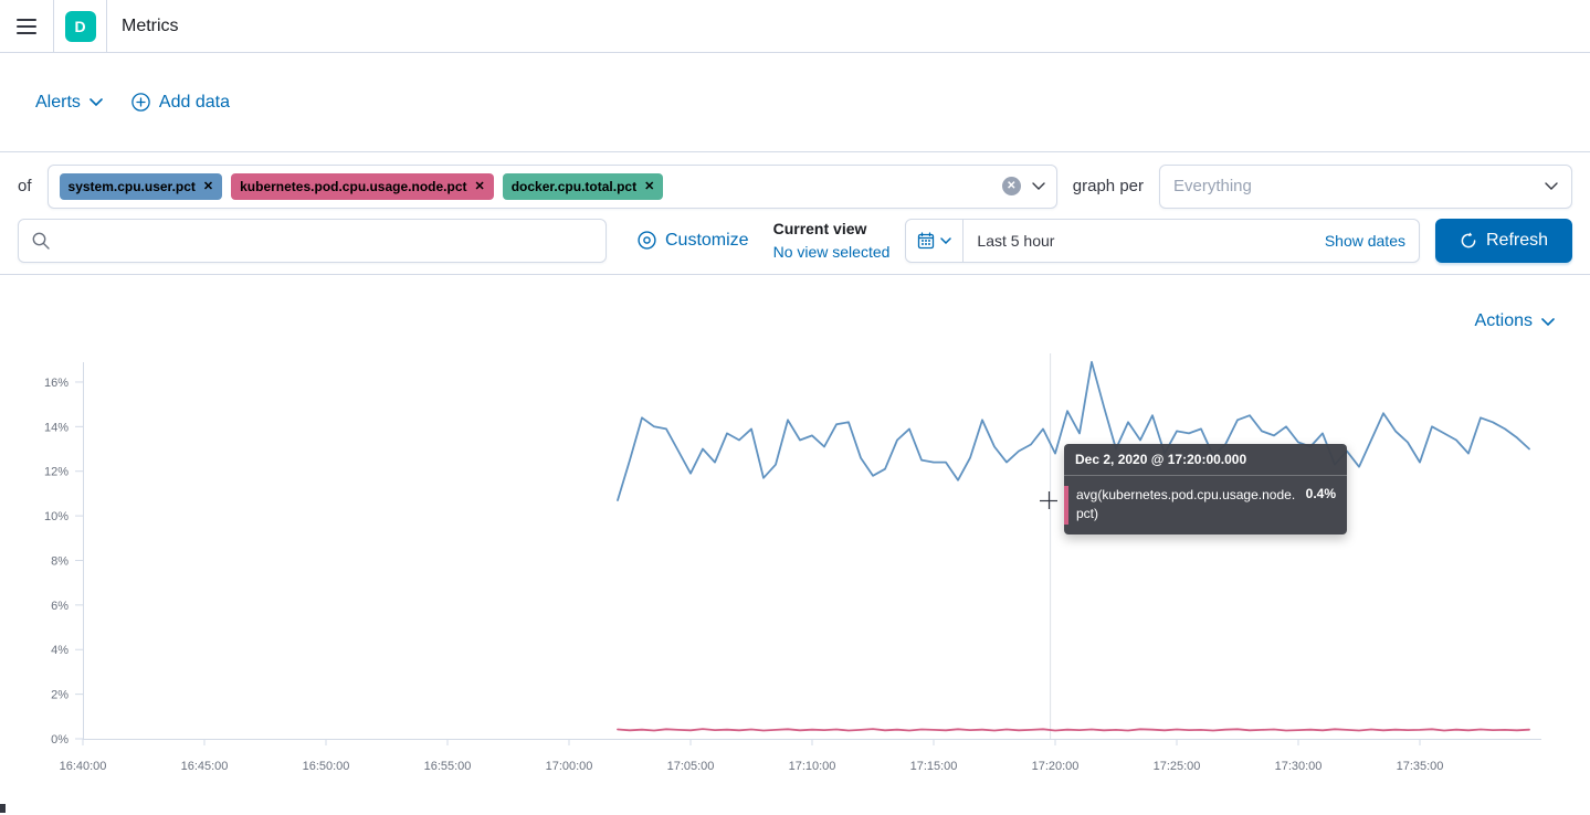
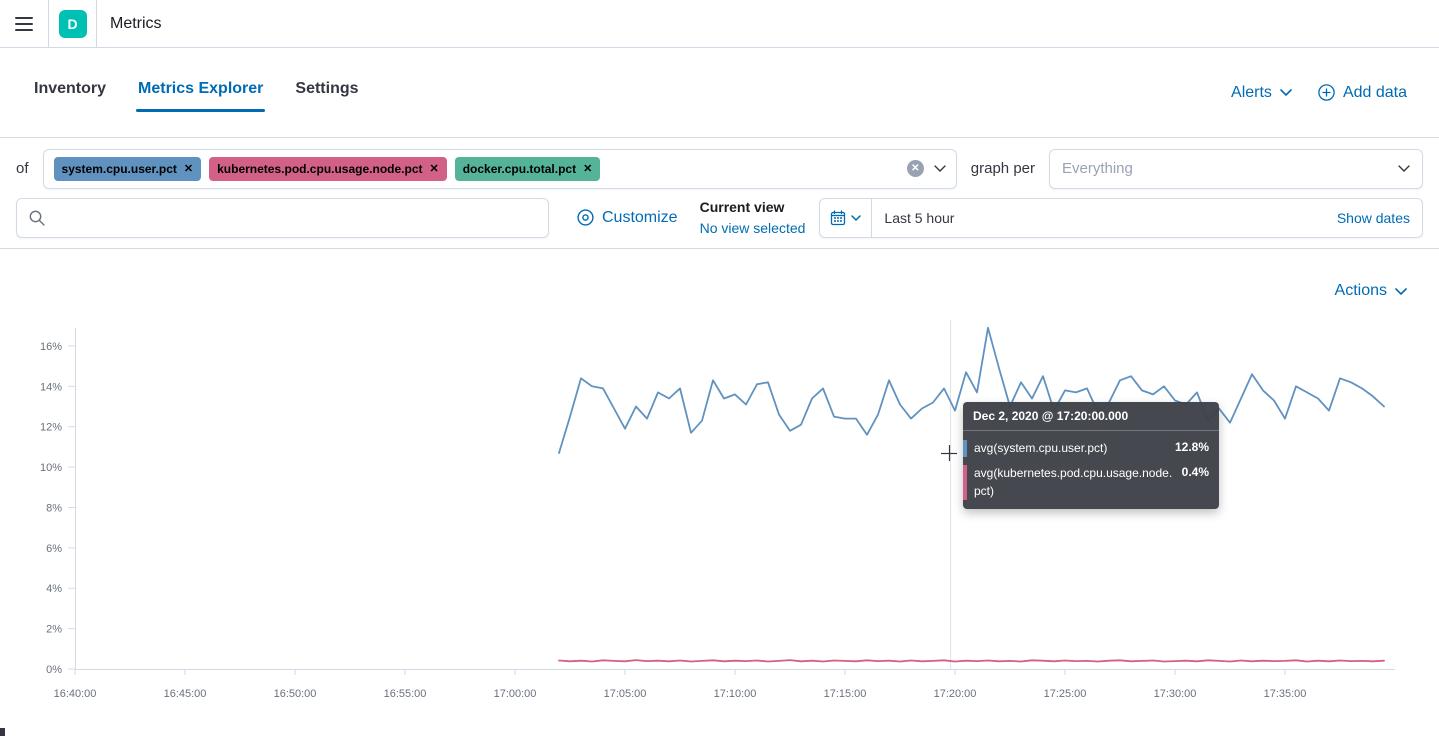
  D
  Metrics
+ Inventory
+ Metrics Explorer
+ Settings
  Alerts
  Add data
  of
  system.cpu.user.pct
  ✕
  kubernetes.pod.cpu.usage.node.pct
  ✕
  docker.cpu.total.pct
  ✕
  ✕
  graph per
  Everything
  Customize
  Current view
  No view selected
  Last 5 hour
  Show dates
- Refresh
  Actions
  0%
  2%
  4%
  6%
  8%
  10%
  12%
  14%
  16%
  16:40:00
  16:45:00
  16:50:00
  16:55:00
  17:00:00
  17:05:00
  17:10:00
  17:15:00
  17:20:00
  17:25:00
  17:30:00
  17:35:00
  Dec 2, 2020 @ 17:20:00.000
+ avg(system.cpu.user.pct)
+ 12.8%
  avg(kubernetes.pod.cpu.usage.node.pct)
  0.4%
